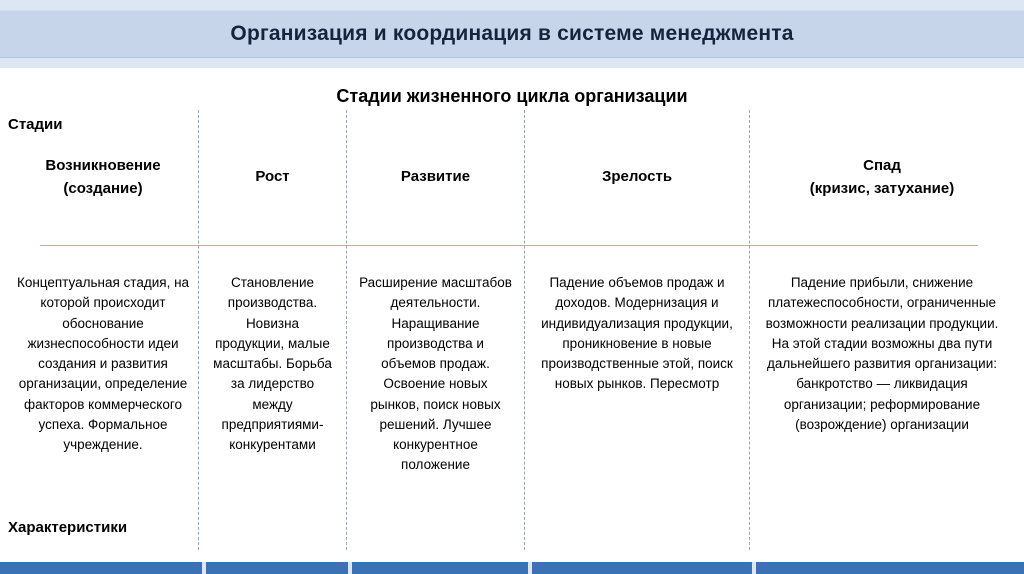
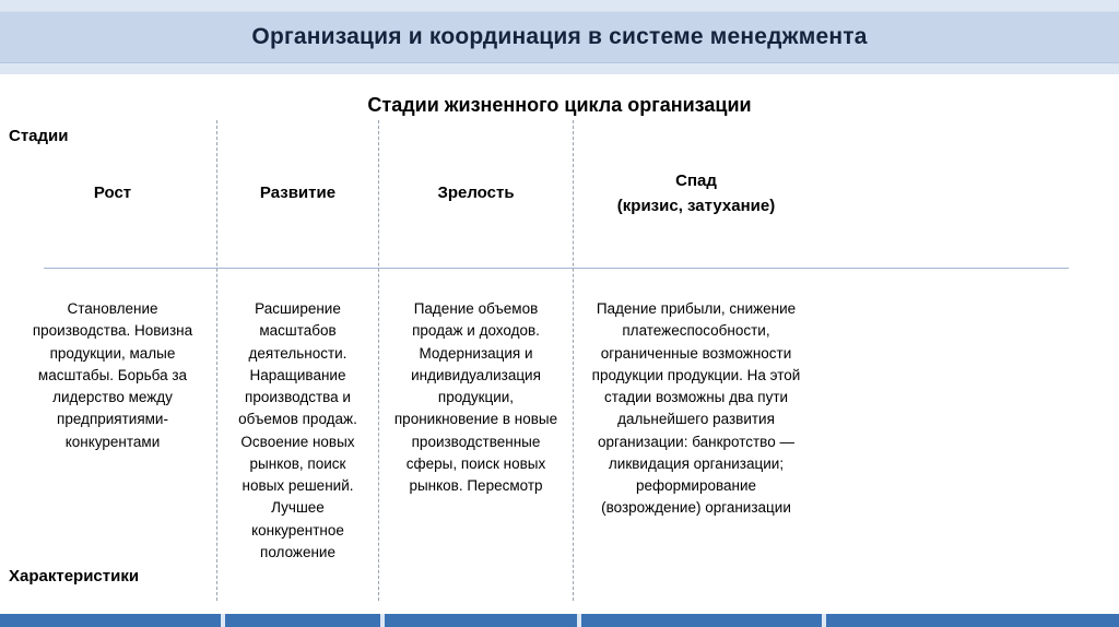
  Организация и координация в системе менеджмента
  Стадии жизненного цикла организации
  Стадии
- Возникновение
- (создание)
- Концептуальная стадия, на которой происходит обоснование жизнеспособности идеи создания и развития организации, определение факторов коммерческого успеха. Формальное учреждение.
  Рост
  Становление производства. Новизна продукции, малые масштабы. Борьба за лидерство между предприятиями-конкурентами
  Развитие
  Расширение масштабов деятельности. Наращивание производства и объемов продаж. Освоение новых рынков, поиск новых решений. Лучшее конкурентное положение
  Зрелость
- Падение объемов продаж и доходов. Модернизация и индивидуализация продукции, проникновение в новые производственные этой, поиск новых рынков. Пересмотр
+ Падение объемов продаж и доходов. Модернизация и индивидуализация продукции, проникновение в новые производственные сферы, поиск новых рынков. Пересмотр
  Спад
  (кризис, затухание)
- Падение прибыли, снижение платежеспособности, ограниченные возможности реализации продукции. На этой стадии возможны два пути дальнейшего развития организации: банкротство — ликвидация организации; реформирование (возрождение) организации
+ Падение прибыли, снижение платежеспособности, ограниченные возможности продукции продукции. На этой стадии возможны два пути дальнейшего развития организации: банкротство — ликвидация организации; реформирование (возрождение) организации
  Характеристики
